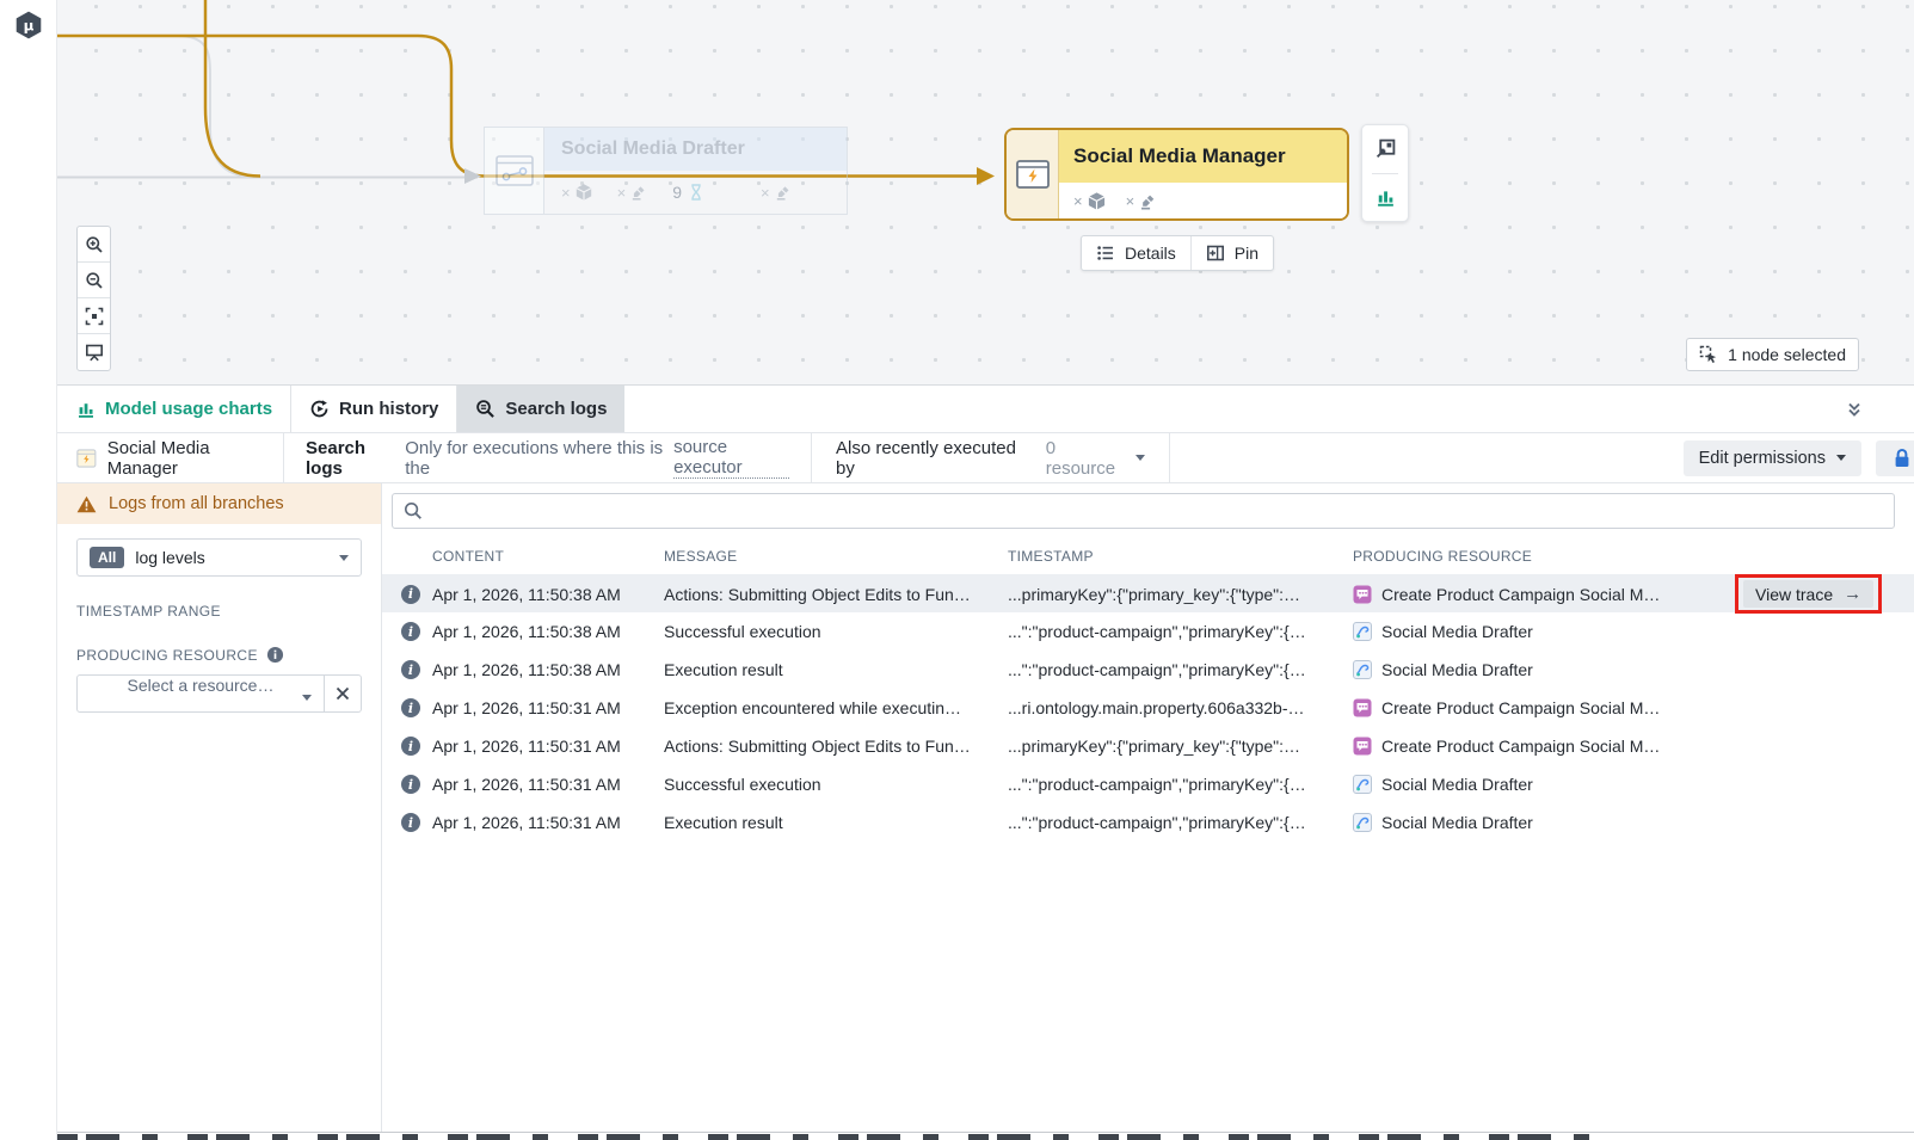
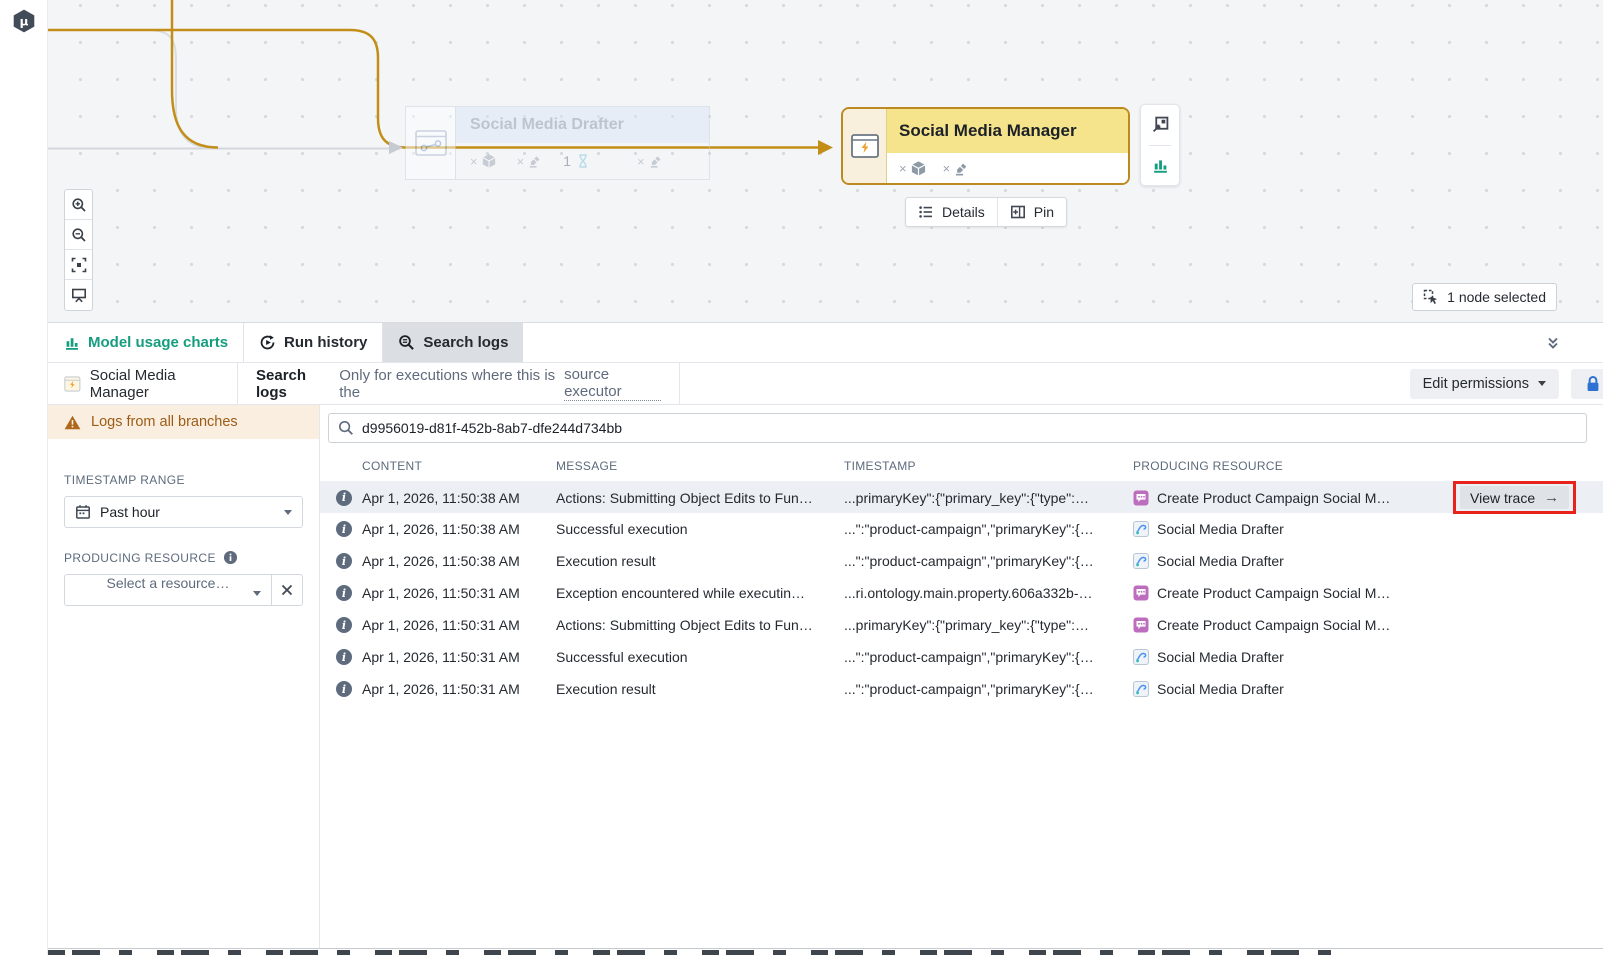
  µ
  Social Media Drafter
  ×
  ×
- 9
+ 1
  ×
  Social Media Manager
  ×
  ×
  Details
  Pin
  1 node selected
  Model usage charts
  Run history
  Search logs
  Social Media Manager
  Search logs
  Only for executions where this is the
  source executor
- Also recently executed by
- 0 resource
  Edit permissions
  Logs from all branches
- All
- log levels
  TIMESTAMP RANGE
+ Past hour
  PRODUCING RESOURCE
  Select a resource…
+ d9956019-d81f-452b-8ab7-dfe244d734bb
  CONTENT
  MESSAGE
  TIMESTAMP
  PRODUCING RESOURCE
  i
  Apr 1, 2026, 11:50:38 AM
  Actions: Submitting Object Edits to Fun…
  ...primaryKey":{"primary_key":{"type":…
  Create Product Campaign Social M…
  View trace
  →
  i
  Apr 1, 2026, 11:50:38 AM
  Successful execution
  ...":"product-campaign","primaryKey":{…
  Social Media Drafter
  i
  Apr 1, 2026, 11:50:38 AM
  Execution result
  ...":"product-campaign","primaryKey":{…
  Social Media Drafter
  i
  Apr 1, 2026, 11:50:31 AM
  Exception encountered while executin…
  ...ri.ontology.main.property.606a332b-…
  Create Product Campaign Social M…
  i
  Apr 1, 2026, 11:50:31 AM
  Actions: Submitting Object Edits to Fun…
  ...primaryKey":{"primary_key":{"type":…
  Create Product Campaign Social M…
  i
  Apr 1, 2026, 11:50:31 AM
  Successful execution
  ...":"product-campaign","primaryKey":{…
  Social Media Drafter
  i
  Apr 1, 2026, 11:50:31 AM
  Execution result
  ...":"product-campaign","primaryKey":{…
  Social Media Drafter
